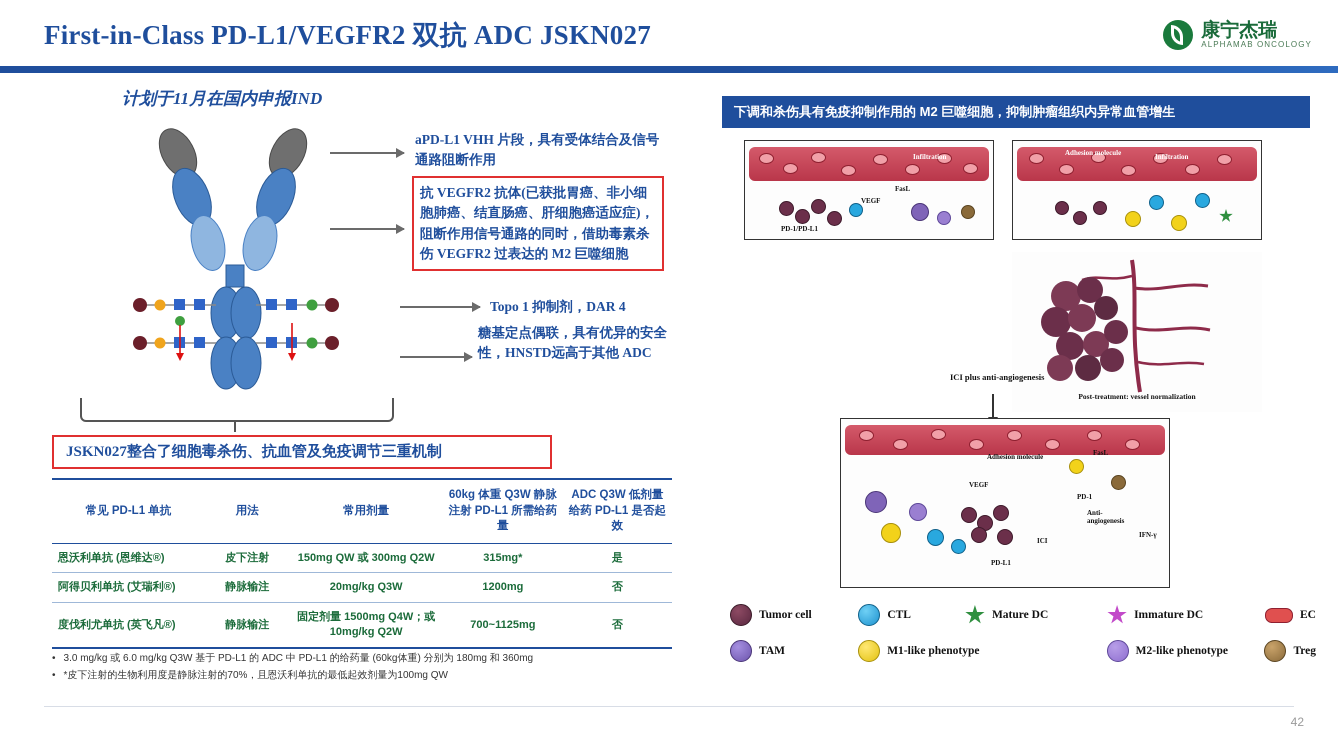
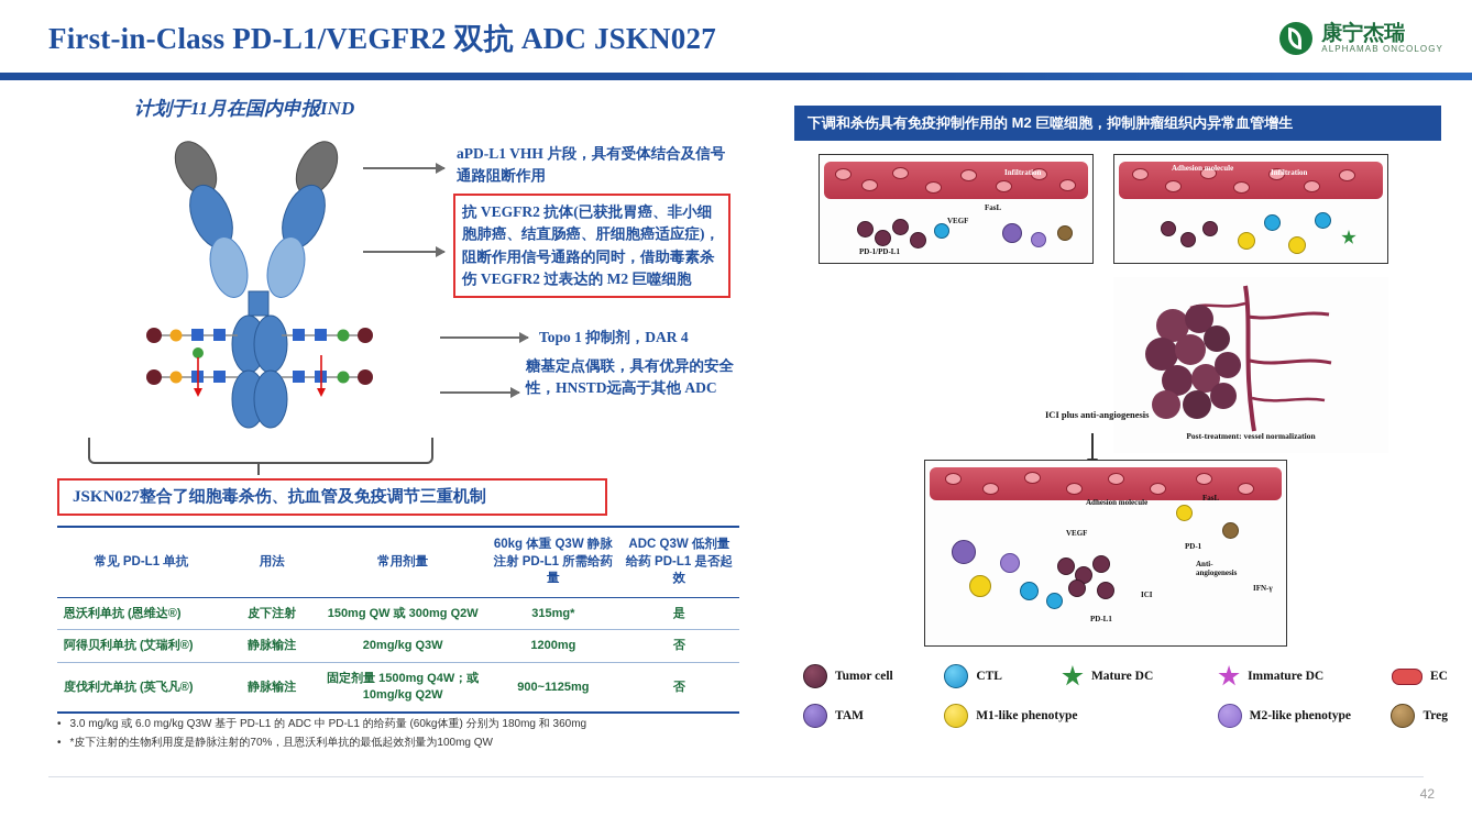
  First-in-Class PD-L1/VEGFR2 双抗 ADC JSKN027
  康宁杰瑞
  ALPHAMAB ONCOLOGY
  计划于11月在国内申报IND
  aPD-L1 VHH 片段，具有受体结合及信号通路阻断作用
  抗 VEGFR2 抗体(已获批胃癌、非小细胞肺癌、结直肠癌、肝细胞癌适应症)，阻断作用信号通路的同时，借助毒素杀伤 VEGFR2 过表达的 M2 巨噬细胞
  Topo 1 抑制剂，DAR 4
  糖基定点偶联，具有优异的安全性，HNSTD远高于其他 ADC
  JSKN027整合了细胞毒杀伤、抗血管及免疫调节三重机制
  常见 PD-L1 单抗	用法	常用剂量	60kg 体重 Q3W 静脉注射 PD-L1 所需给药量	ADC Q3W 低剂量给药 PD-L1 是否起效
  恩沃利单抗 (恩维达®)	皮下注射	150mg QW 或 300mg Q2W	315mg*	是
  阿得贝利单抗 (艾瑞利®)	静脉输注	20mg/kg Q3W	1200mg	否
- 度伐利尤单抗 (英飞凡®)	静脉输注	固定剂量 1500mg Q4W；或 10mg/kg Q2W	700~1125mg	否
+ 度伐利尤单抗 (英飞凡®)	静脉输注	固定剂量 1500mg Q4W；或 10mg/kg Q2W	900~1125mg	否
  •
  3.0 mg/kg 或 6.0 mg/kg Q3W 基于 PD-L1 的 ADC 中 PD-L1 的给药量 (60kg体重) 分别为 180mg 和 360mg
  •
  *皮下注射的生物利用度是静脉注射的70%，且恩沃利单抗的最低起效剂量为100mg QW
  下调和杀伤具有免疫抑制作用的 M2 巨噬细胞，抑制肿瘤组织内异常血管增生
  Infiltration
  FasL
  VEGF
  PD-1/PD-L1
  Adhesion molecule
  Infiltration
  Post-treatment: vessel normalization
  ICI plus anti-angiogenesis
  Adhesion molecule
  FasL
  VEGF
  PD-1
  Anti-angiogenesis
  IFN-γ
  ICI
  PD-L1
  Tumor cell
  CTL
  Mature DC
  Immature DC
  EC
  TAM
  M1-like phenotype
  M2-like phenotype
  Treg
  42
